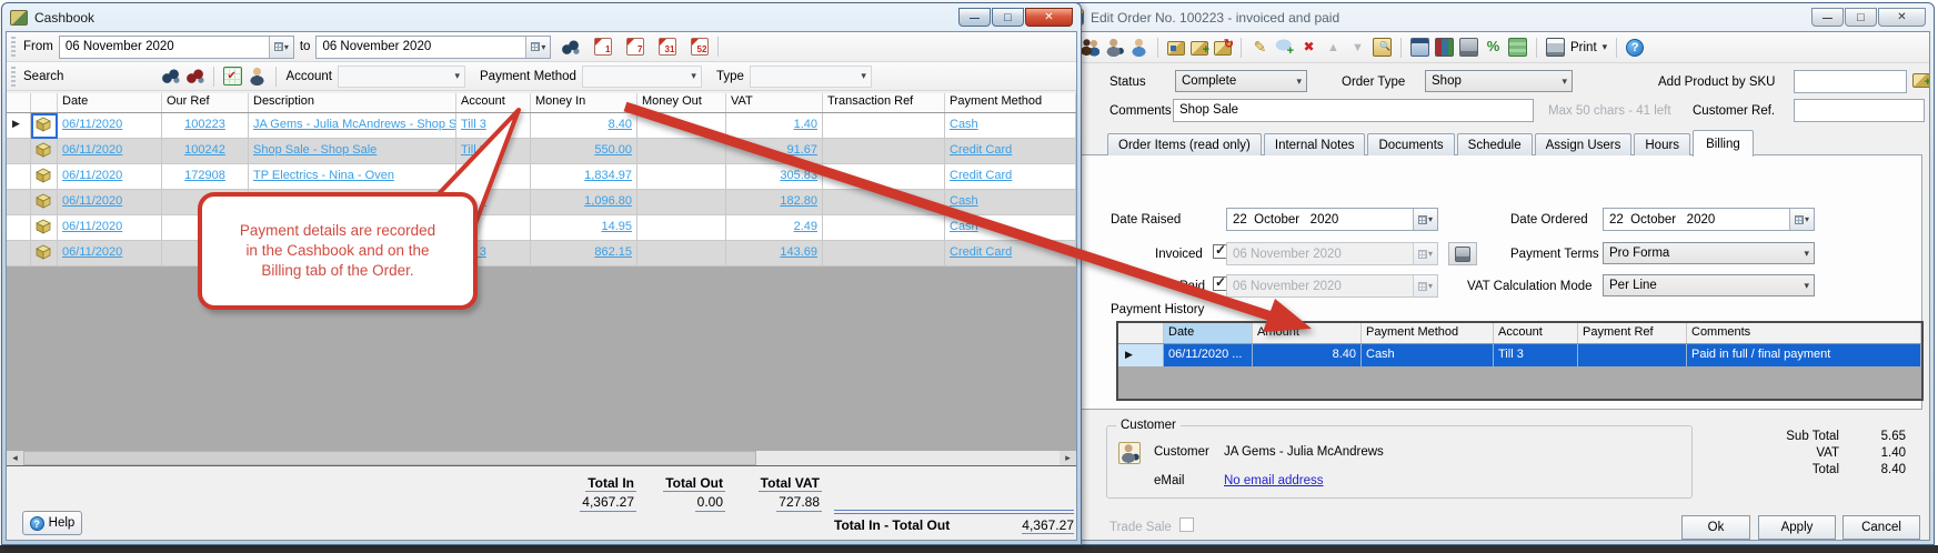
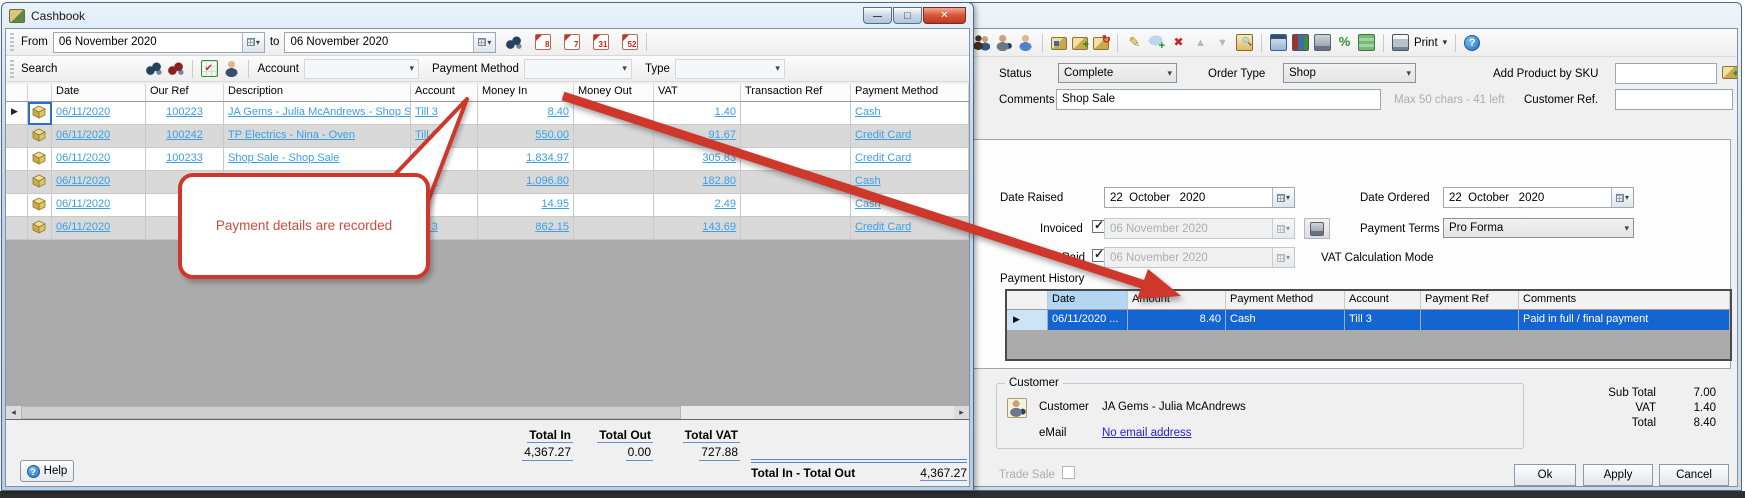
- Edit Order No. 100223 - invoiced and paid
  Print
  ▾
  Status
  Complete
  Order Type
  Shop
  Add Product by SKU
  Comments
  Shop Sale
  Max 50 chars - 41 left
  Customer Ref.
- Order Items (read only)
- Internal Notes
- Documents
- Schedule
- Assign Users
- Hours
- Billing
  Date Raised
  22 October 2020
  ▾
  Date Ordered
  22 October 2020
  ▾
  Invoiced
  06 November 2020
  ▾
  Payment Terms
  Pro Forma
  06 November 2020
  ▾
  VAT Calculation Mode
- Per Line
  Payment History
  Date
  Amount
  Payment Method
  Account
  Payment Ref
  Comments
  06/11/2020 ...
  8.40
  Cash
  Till 3
  Paid in full / final payment
  Customer
  Customer
  JA Gems - Julia McAndrews
  eMail
  No email address
  Sub Total
- 5.65
+ 7.00
  VAT
  1.40
  Total
  8.40
  Trade Sale
  Ok
  Apply
  Cancel
  Cashbook
  From
  06 November 2020
  ▾
  to
  06 November 2020
  ▾
- 1
+ 8
  7
  31
  52
  Search
  Account
  Payment Method
  Type
  Date
  Our Ref
  Description
  Account
  Money In
  Money Out
  VAT
  Transaction Ref
  Payment Method
  06/11/2020
  100223
  JA Gems - Julia McAndrews - Shop S
  Till 3
  8.40
  1.40
  Cash
  06/11/2020
  100242
- Shop Sale - Shop Sale
+ TP Electrics - Nina - Oven
  Till
  550.00
  91.67
  Credit Card
  06/11/2020
- 172908
+ 100233
- TP Electrics - Nina - Oven
+ Shop Sale - Shop Sale
  1,834.97
  305.83
  Credit Card
  06/11/2020
  1,096.80
  182.80
  Cash
  06/11/2020
  14.95
  2.49
  Cash
  06/11/2020
  862.15
  143.69
  Credit Card
  ◂
  ▸
  Total In
  4,367.27
  Total Out
  0.00
  Total VAT
  727.88
  Total In - Total Out
  4,367.27
  Help
  Payment details are recorded
- in the Cashbook and on the
- Billing tab of the Order.
